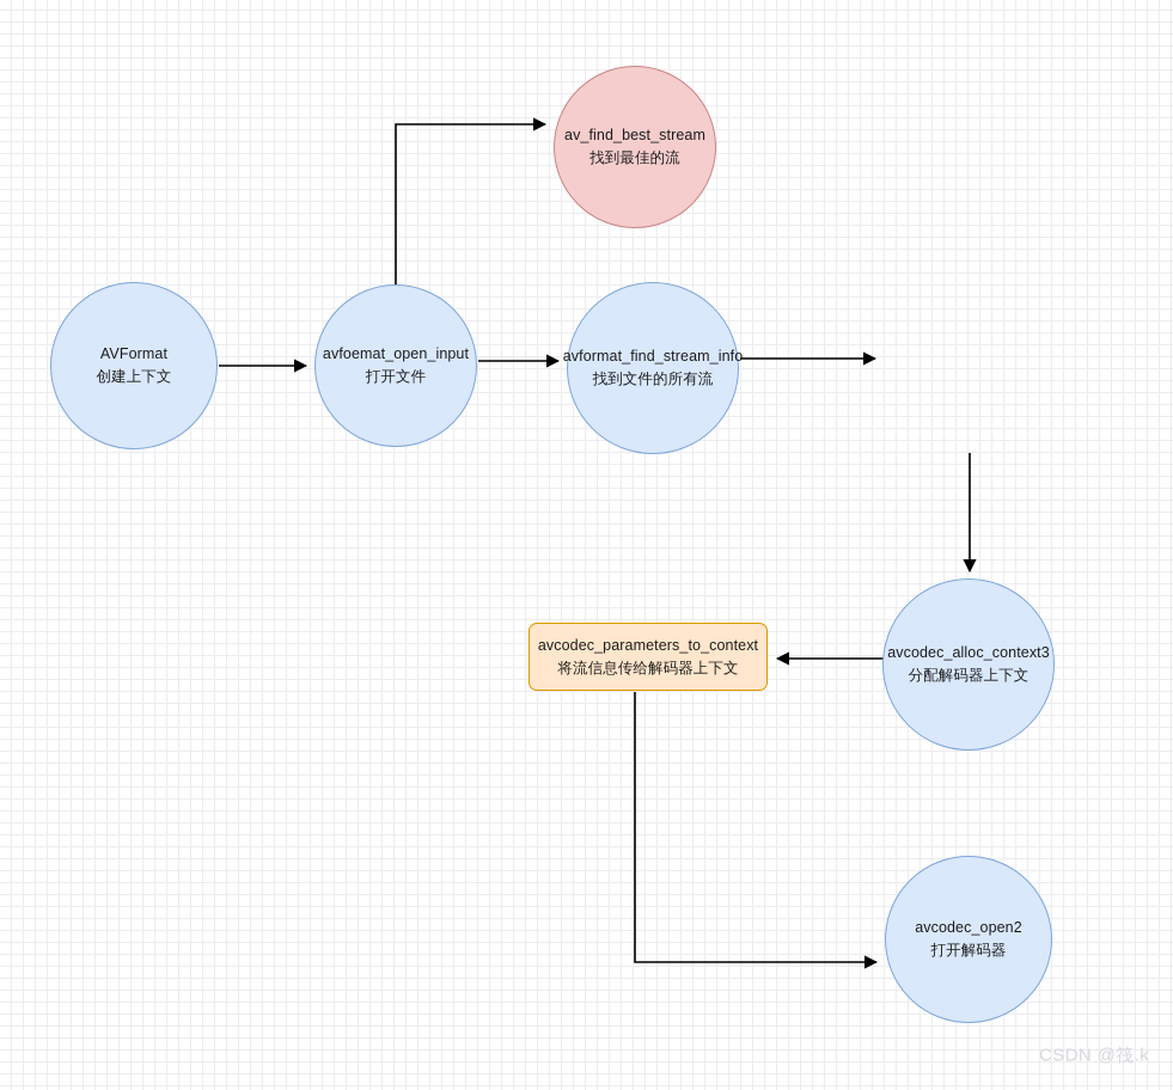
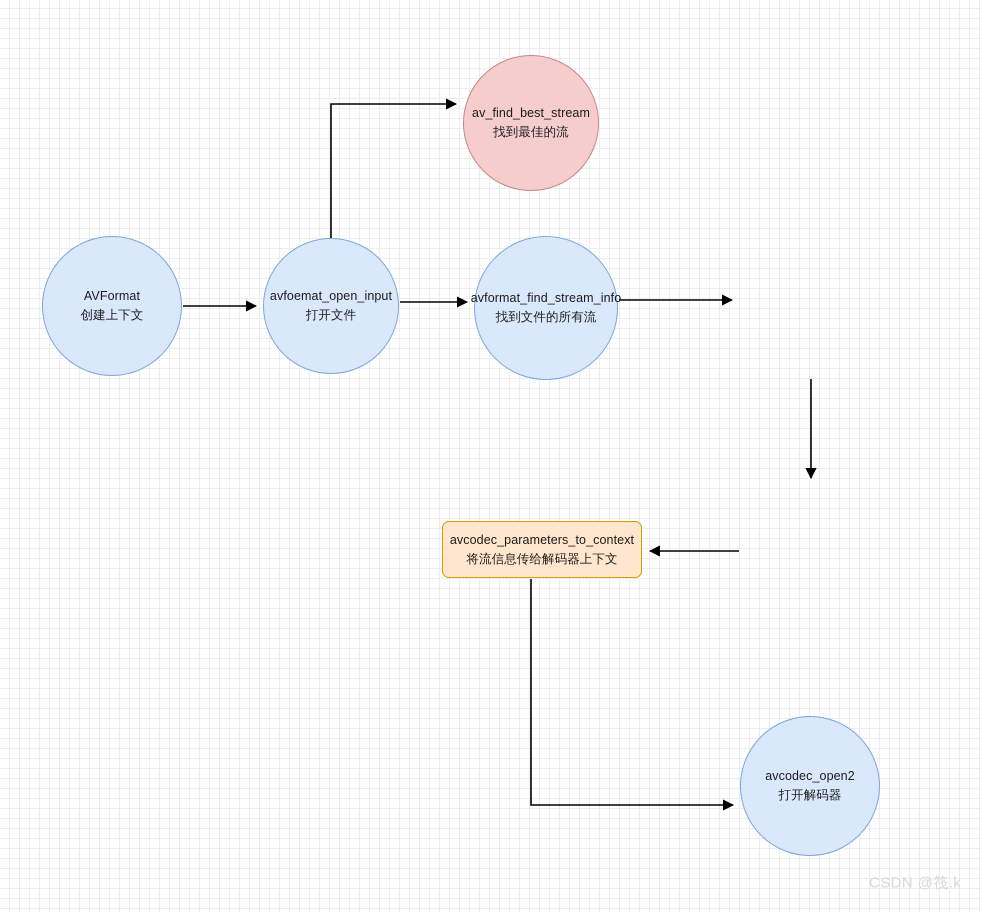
  AVFormat
  创建上下文
  avfoemat_open_input
  打开文件
  av_find_best_stream
  找到最佳的流
  avformat_find_stream_info
  找到文件的所有流
- avcodec_alloc_context3
- 分配解码器上下文
  avcodec_parameters_to_context
  将流信息传给解码器上下文
  avcodec_open2
  打开解码器
  CSDN @筏.k
